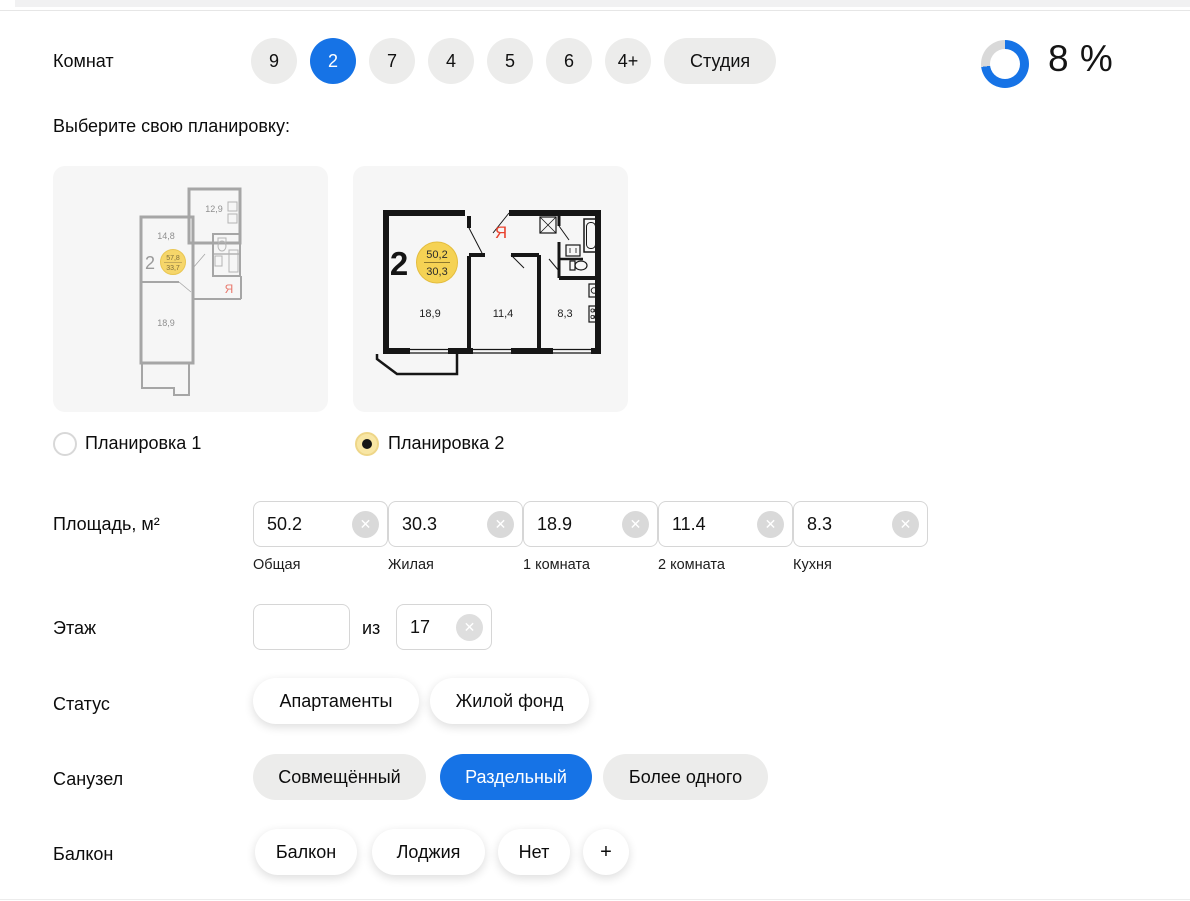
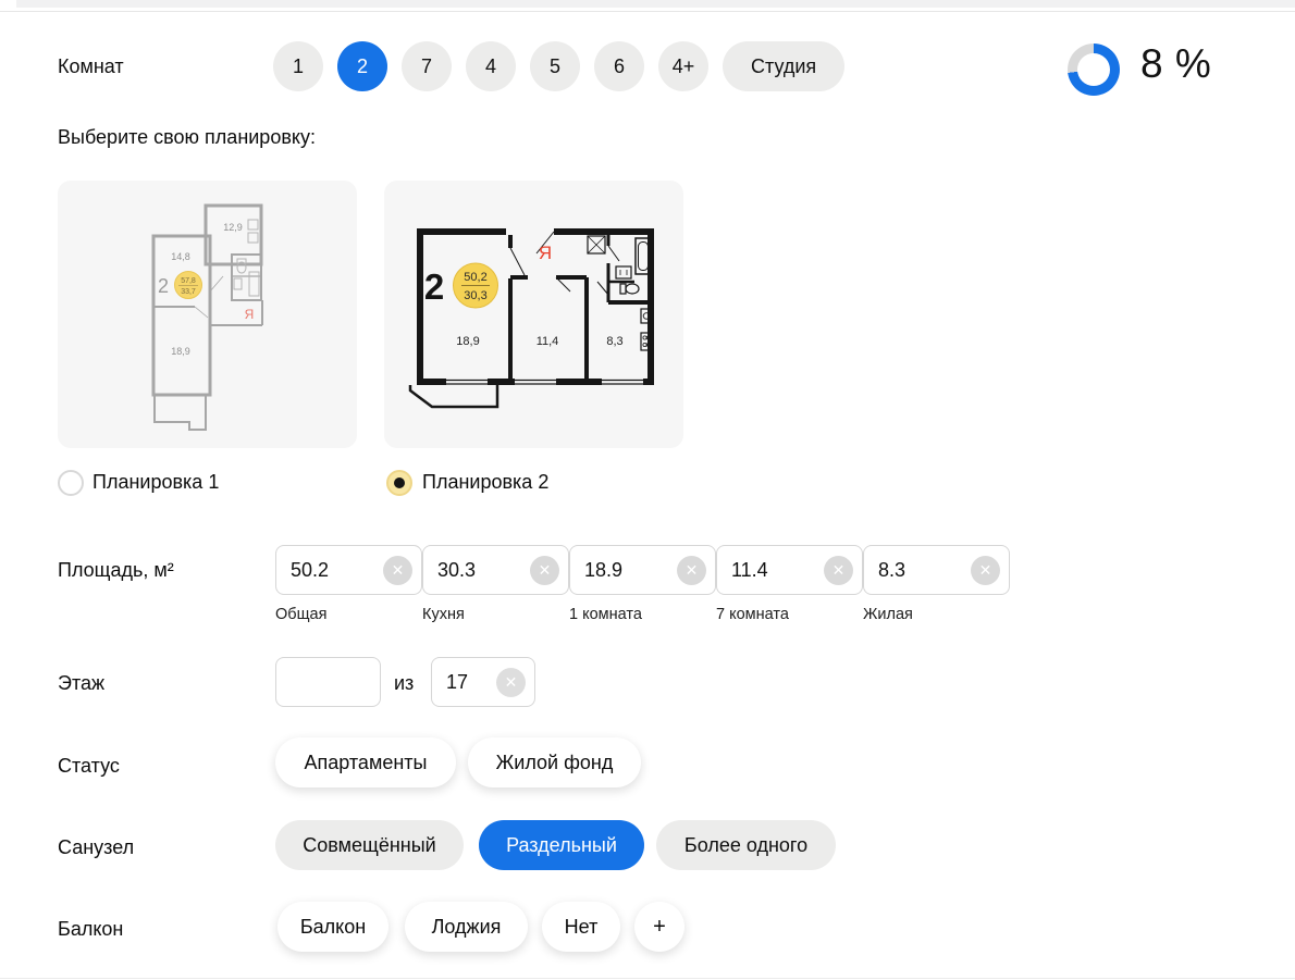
  Комнат
- 9
+ 1
  2
  7
  4
  5
  6
  4+
  Студия
  8 %
  Выберите свою планировку:
  12,9
  14,8
  18,9
  2
  Я
  2
  50,2
  30,3
  18,9
  11,4
  8,3
  Я
  Планировка 1
  Планировка 2
  Площадь, м²
  50.2
  ✕
  30.3
  ✕
  18.9
  ✕
  11.4
  ✕
  8.3
  ✕
  Общая
- Жилая
+ Кухня
  1 комната
- 2 комната
+ 7 комната
- Кухня
+ Жилая
  Этаж
  из
  17
  ✕
  Статус
  Апартаменты
  Жилой фонд
  Санузел
  Совмещённый
  Раздельный
  Более одного
  Балкон
  Балкон
  Лоджия
  Нет
  +
